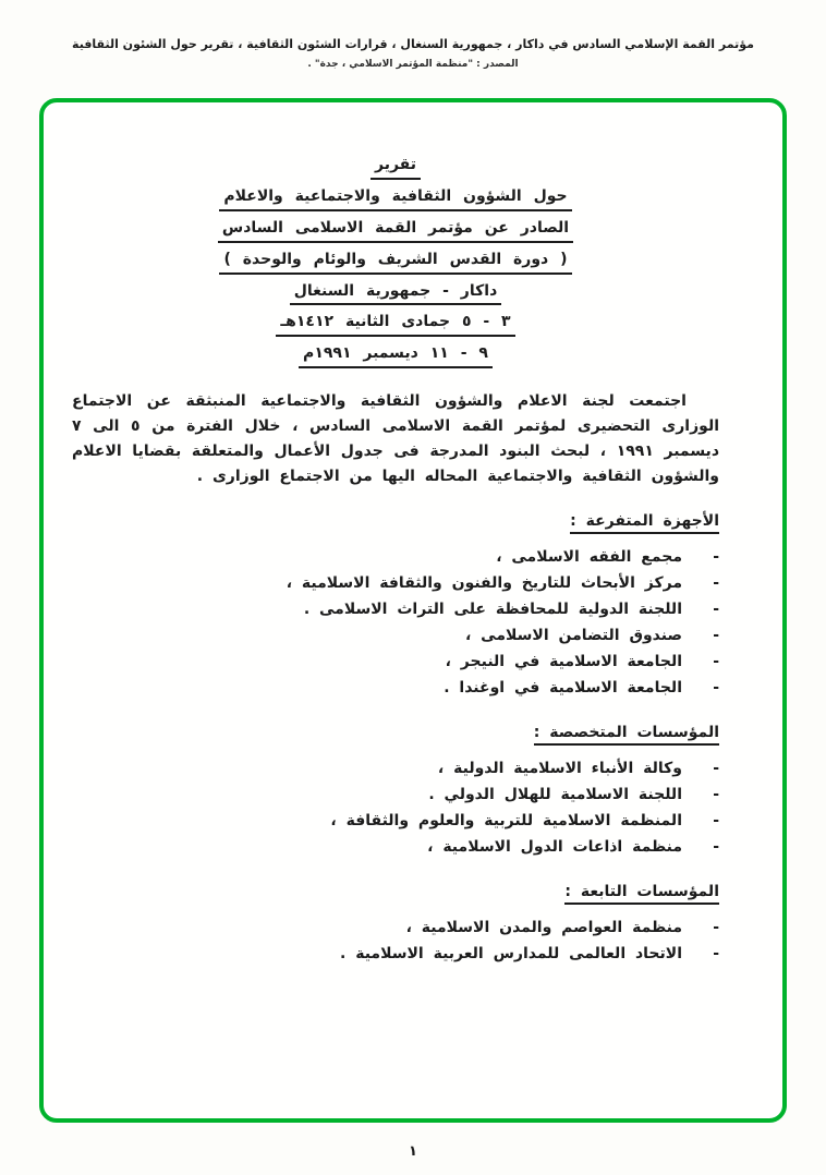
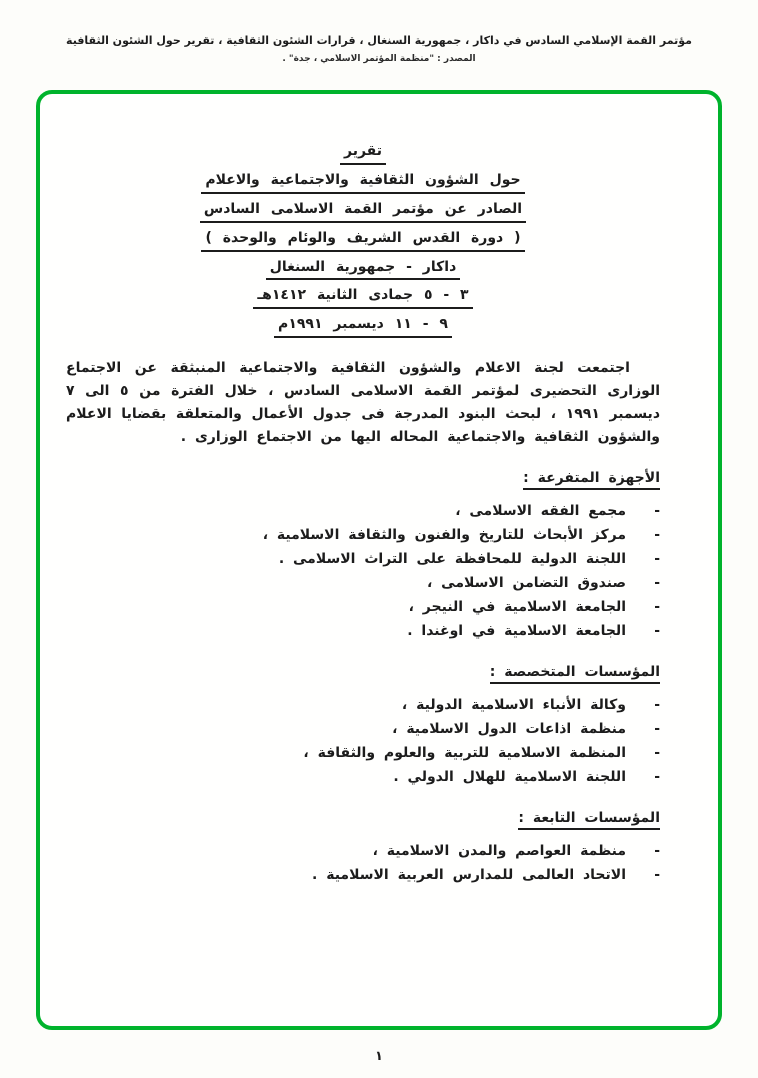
  مؤتمر القمة الإسلامي السادس في داكار ، جمهورية السنغال ، قرارات الشئون الثقافية ، تقرير حول الشئون الثقافية
  المصدر : "منظمة المؤتمر الاسلامي ، جدة" .
  تقرير
  حول الشؤون الثقافية والاجتماعية والاعلام
  الصادر عن مؤتمر القمة الاسلامى السادس
  ( دورة القدس الشريف والوئام والوحدة )
  داكار - جمهورية السنغال
  ٣ - ٥ جمادى الثانية ١٤١٢هـ
  ٩ - ١١ ديسمبر ١٩٩١م
  اجتمعت لجنة الاعلام والشؤون الثقافية والاجتماعية المنبثقة عن الاجتماع الوزارى التحضيرى لمؤتمر القمة الاسلامى السادس ، خلال الفترة من ٥ الى ٧ ديسمبر ١٩٩١ ، لبحث البنود المدرجة فى جدول الأعمال والمتعلقة بقضايا الاعلام والشؤون الثقافية والاجتماعية المحاله اليها من الاجتماع الوزارى .
  الأجهزة المتفرعة :
  -
  مجمع الفقه الاسلامى ،
  -
  مركز الأبحاث للتاريخ والفنون والثقافة الاسلامية ،
  -
  اللجنة الدولية للمحافظة على التراث الاسلامى .
  -
  صندوق التضامن الاسلامى ،
  -
  الجامعة الاسلامية في النيجر ،
  -
  الجامعة الاسلامية في اوغندا .
  المؤسسات المتخصصة :
  -
  وكالة الأنباء الاسلامية الدولية ،
  -
- اللجنة الاسلامية للهلال الدولي .
+ منظمة اذاعات الدول الاسلامية ،
  -
  المنظمة الاسلامية للتربية والعلوم والثقافة ،
  -
- منظمة اذاعات الدول الاسلامية ،
+ اللجنة الاسلامية للهلال الدولي .
  المؤسسات التابعة :
  -
  منظمة العواصم والمدن الاسلامية ،
  -
  الاتحاد العالمى للمدارس العربية الاسلامية .
  ١
